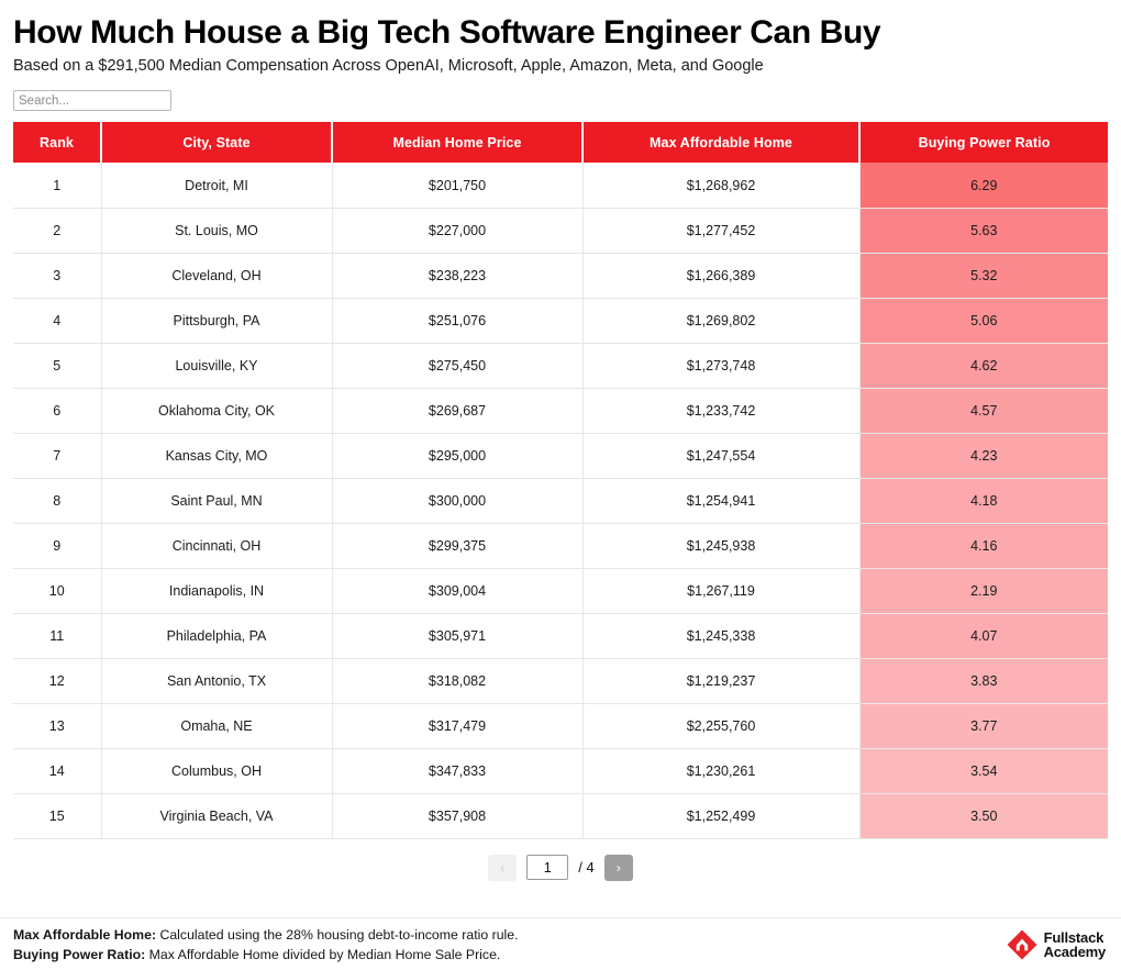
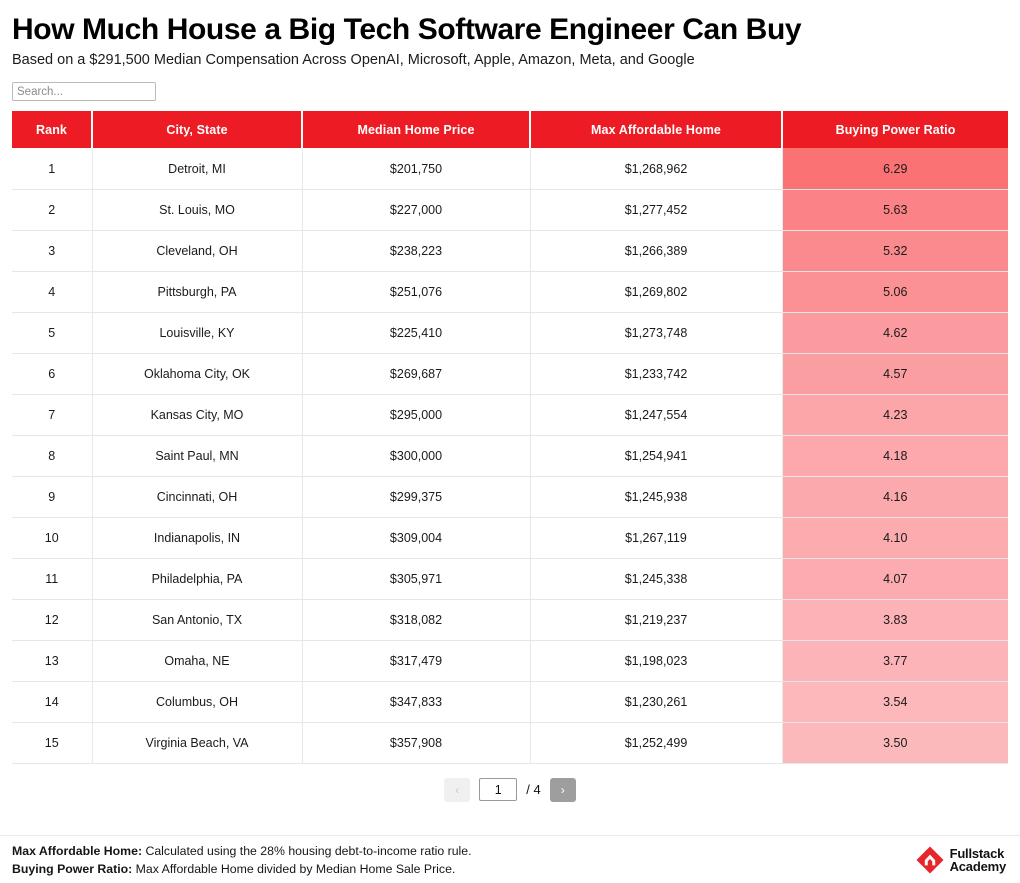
  How Much House a Big Tech Software Engineer Can Buy
  Based on a $291,500 Median Compensation Across OpenAI, Microsoft, Apple, Amazon, Meta, and Google
  Search...
  Rank	City, State	Median Home Price	Max Affordable Home	Buying Power Ratio
  1	Detroit, MI	$201,750	$1,268,962	6.29
  2	St. Louis, MO	$227,000	$1,277,452	5.63
  3	Cleveland, OH	$238,223	$1,266,389	5.32
  4	Pittsburgh, PA	$251,076	$1,269,802	5.06
- 5	Louisville, KY	$275,450	$1,273,748	4.62
+ 5	Louisville, KY	$225,410	$1,273,748	4.62
  6	Oklahoma City, OK	$269,687	$1,233,742	4.57
  7	Kansas City, MO	$295,000	$1,247,554	4.23
  8	Saint Paul, MN	$300,000	$1,254,941	4.18
  9	Cincinnati, OH	$299,375	$1,245,938	4.16
- 10	Indianapolis, IN	$309,004	$1,267,119	2.19
+ 10	Indianapolis, IN	$309,004	$1,267,119	4.10
  11	Philadelphia, PA	$305,971	$1,245,338	4.07
  12	San Antonio, TX	$318,082	$1,219,237	3.83
- 13	Omaha, NE	$317,479	$2,255,760	3.77
+ 13	Omaha, NE	$317,479	$1,198,023	3.77
  14	Columbus, OH	$347,833	$1,230,261	3.54
  15	Virginia Beach, VA	$357,908	$1,252,499	3.50
  ‹
  1
  / 4
  ›
  Max Affordable Home: Calculated using the 28% housing debt-to-income ratio rule.
  Buying Power Ratio: Max Affordable Home divided by Median Home Sale Price.
  Fullstack
  Academy
